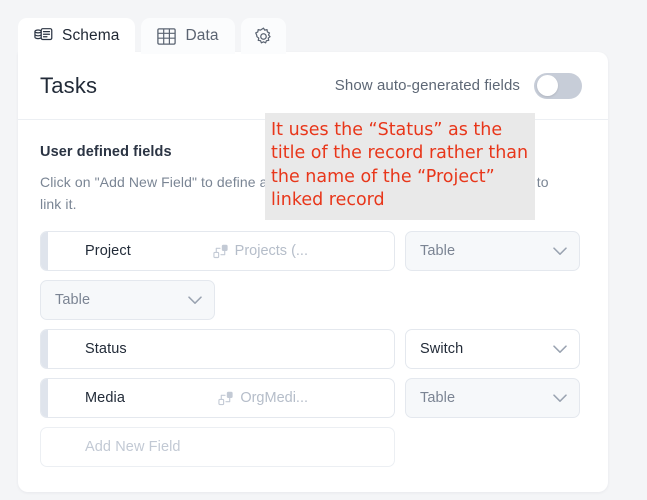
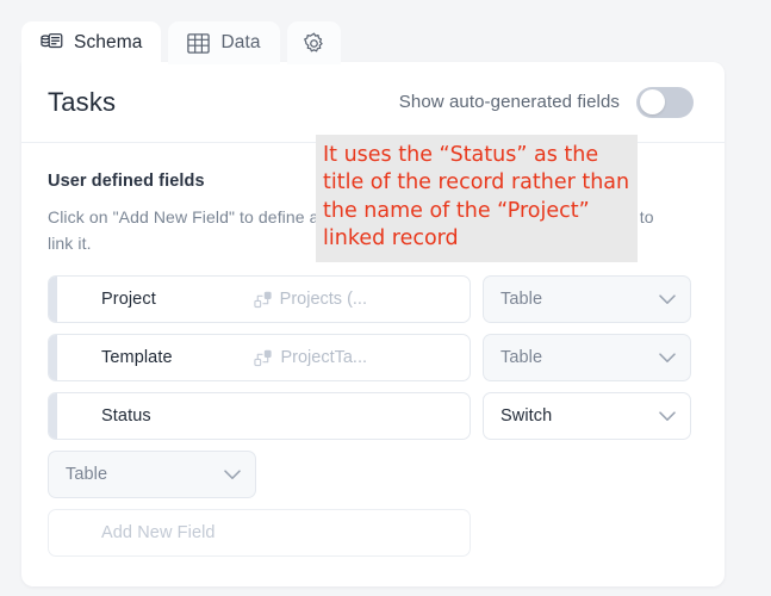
  Schema
  Data
  Tasks
  Show auto-generated fields
  User defined fields
  Project
  Projects (...
  Table
+ Template
+ ProjectTa...
  Table
  Status
  Switch
- Media
- OrgMedi...
  Table
  Add New Field
  It uses the “Status” as the title of the record rather than the name of the “Project” linked record
